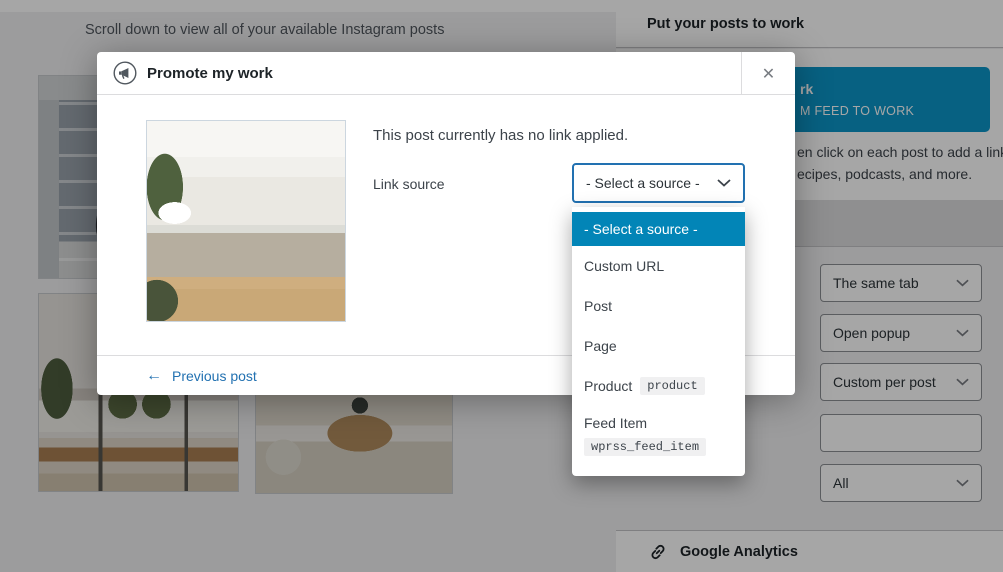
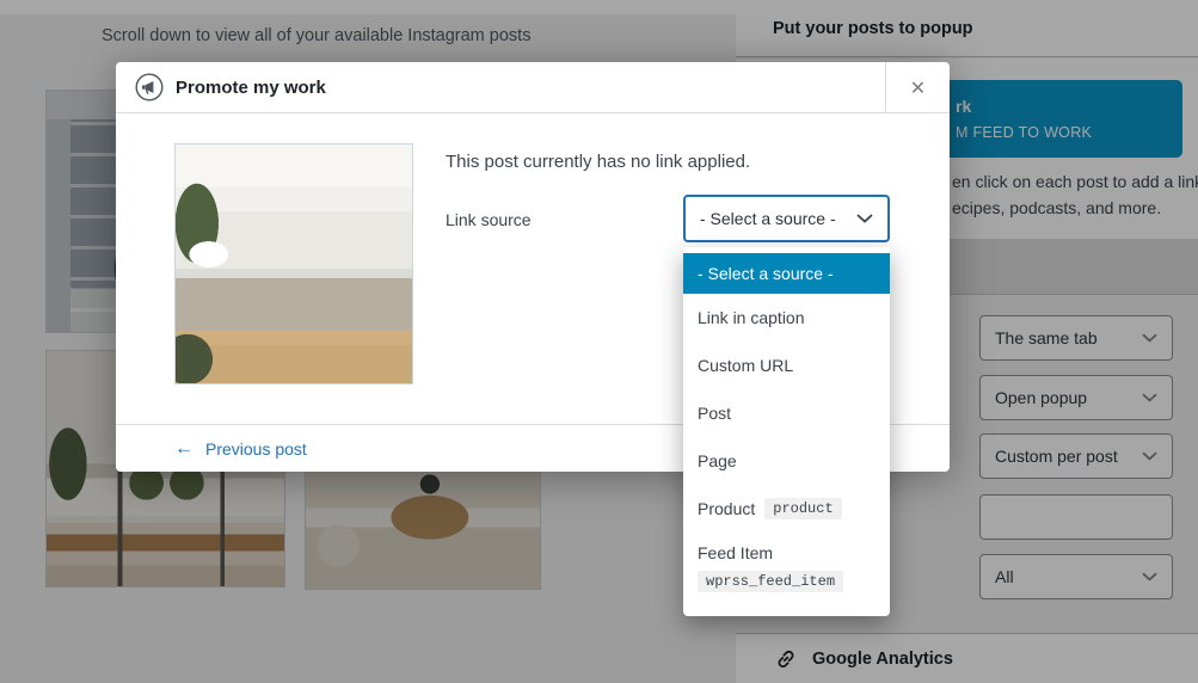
  Scroll down to view all of your available Instagram posts
- Put your posts to work
+ Put your posts to popup
  rk
  M FEED TO WORK
  en click on each post to add a lin
  ecipes, podcasts, and more.
  The same tab
  Open popup
  Custom per post
  All
  Google Analytics
  Promote my work
  ✕
  This post currently has no link applied.
  Link source
  - Select a source -
  ←
  Previous post
  - Select a source -
+ Link in caption
  Custom URL
  Post
  Page
  Product
  product
  Feed Item
  wprss_feed_item
